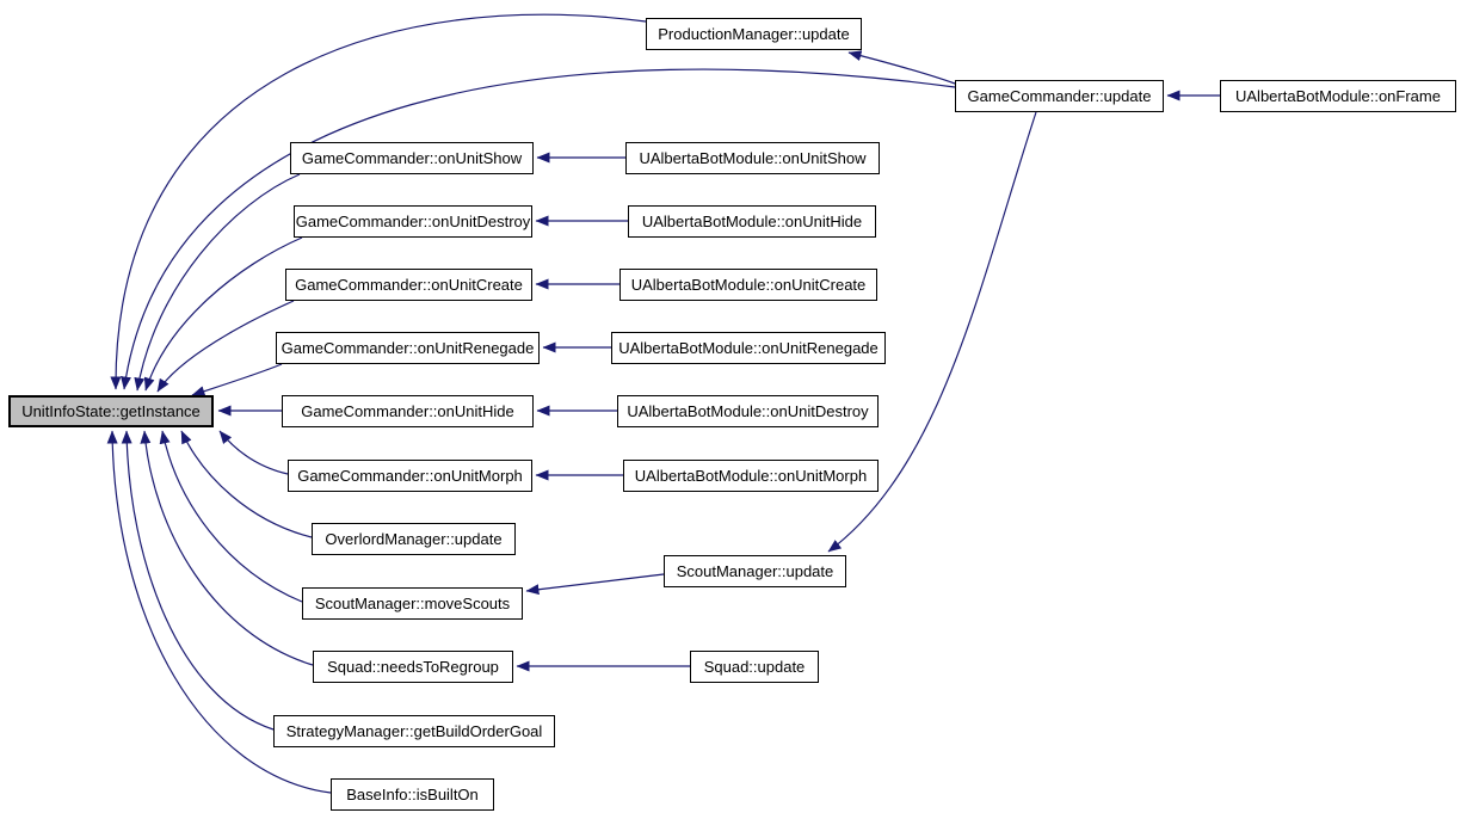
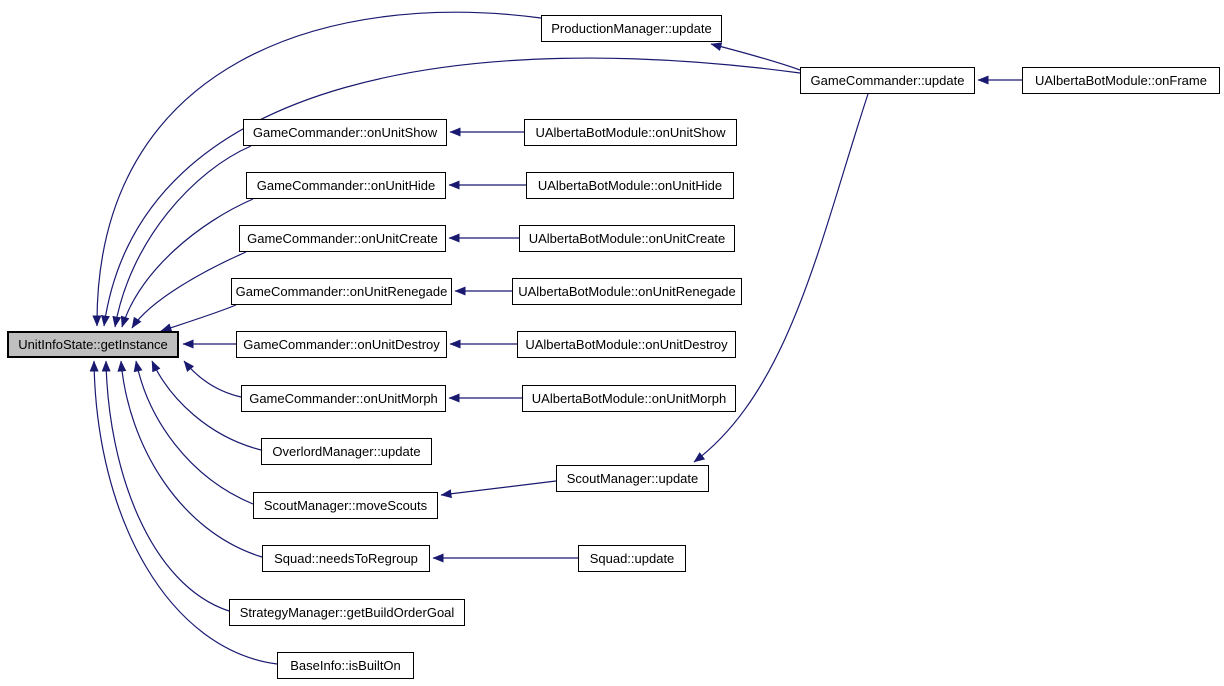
  ProductionManager::update
  GameCommander::update
  UAlbertaBotModule::onFrame
  GameCommander::onUnitShow
  UAlbertaBotModule::onUnitShow
- GameCommander::onUnitDestroy
+ GameCommander::onUnitHide
  UAlbertaBotModule::onUnitHide
  GameCommander::onUnitCreate
  UAlbertaBotModule::onUnitCreate
  GameCommander::onUnitRenegade
  UAlbertaBotModule::onUnitRenegade
  UnitInfoState::getInstance
- GameCommander::onUnitHide
+ GameCommander::onUnitDestroy
  UAlbertaBotModule::onUnitDestroy
  GameCommander::onUnitMorph
  UAlbertaBotModule::onUnitMorph
  OverlordManager::update
  ScoutManager::update
  ScoutManager::moveScouts
  Squad::needsToRegroup
  Squad::update
  StrategyManager::getBuildOrderGoal
  BaseInfo::isBuiltOn
